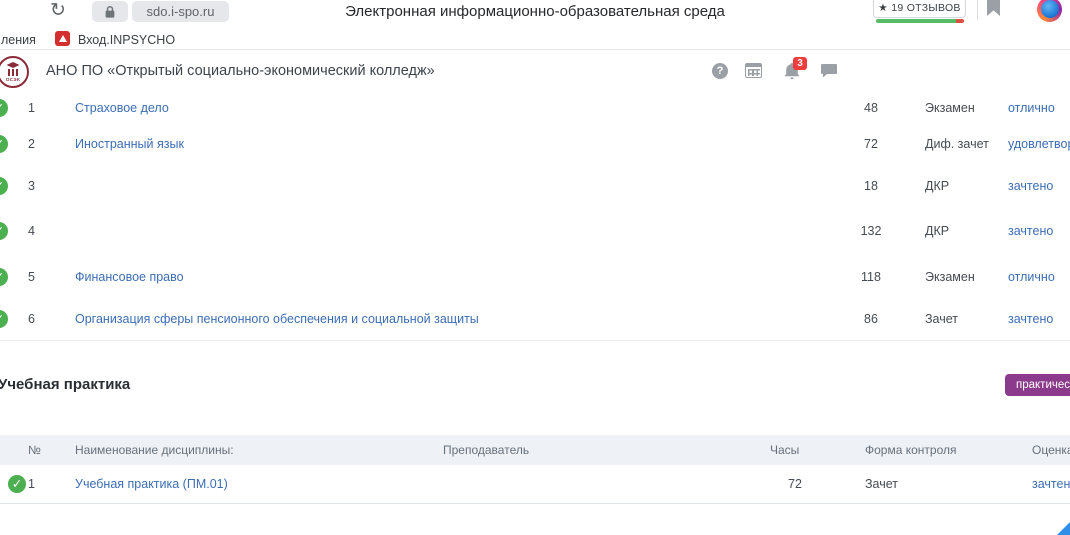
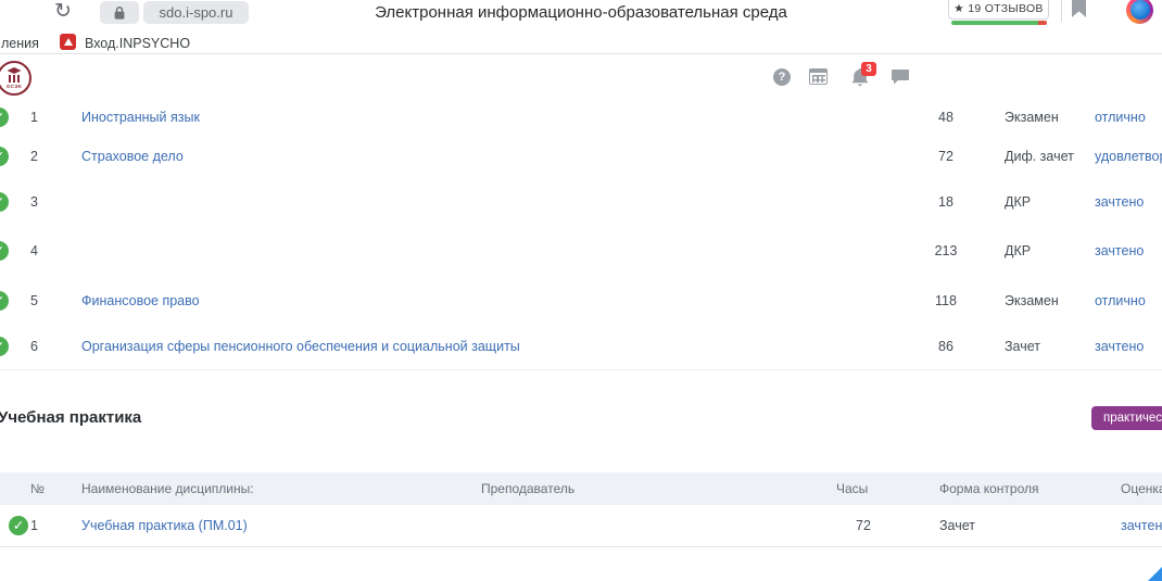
  ↻
  sdo.i-spo.ru
  Электронная информационно-образовательная среда
  ★ 19 ОТЗЫВОВ
  ления
  Вход.INPSYCHO
- АНО ПО «Открытый социально-экономический колледж»
  ?
  3
  1
- Страховое дело
+ Иностранный язык
  48
  Экзамен
  отлично
  2
- Иностранный язык
+ Страховое дело
  72
  Диф. зачет
  3
  18
  ДКР
  зачтено
  4
- 132
+ 213
  ДКР
  зачтено
  5
  Финансовое право
  118
  Экзамен
  отлично
  6
  Организация сферы пенсионного обеспечения и социальной защиты
  86
  Зачет
  зачтено
  Учебная практика
  практичес
  №
  Наименование дисциплины:
  Преподаватель
  Часы
  Форма контроля
  Оценк
  ✓
  1
  Учебная практика (ПМ.01)
  72
  Зачет
  зачтен
